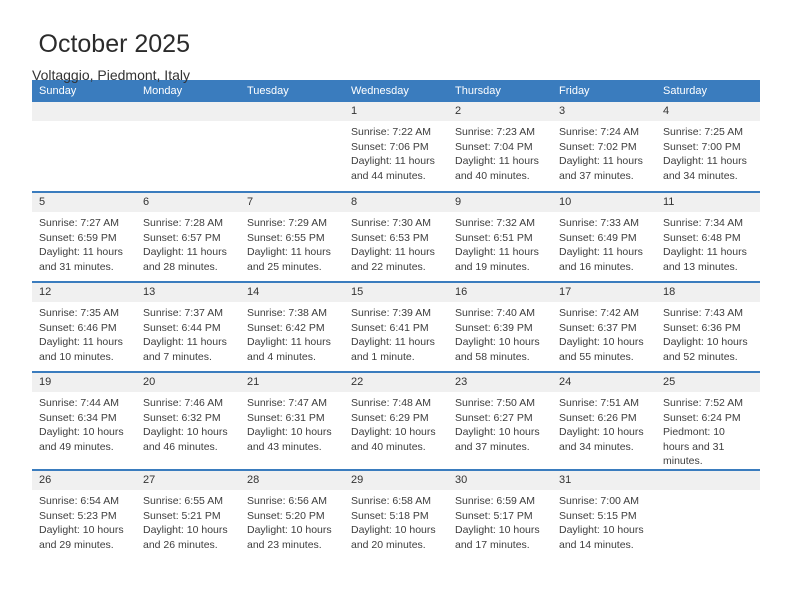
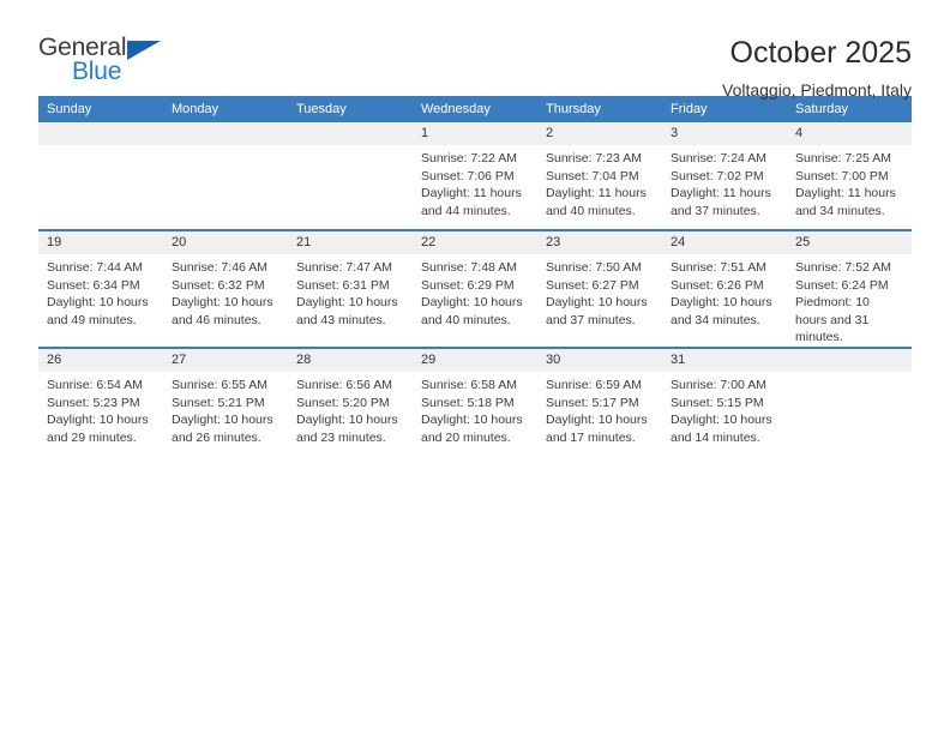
+ General
+ Blue
  October 2025
  Voltaggio, Piedmont, Italy
  Sunday	Monday	Tuesday	Wednesday	Thursday	Friday	Saturday
  			1Sunrise: 7:22 AMSunset: 7:06 PMDaylight: 11 hours and 44 minutes.	2Sunrise: 7:23 AMSunset: 7:04 PMDaylight: 11 hours and 40 minutes.	3Sunrise: 7:24 AMSunset: 7:02 PMDaylight: 11 hours and 37 minutes.	4Sunrise: 7:25 AMSunset: 7:00 PMDaylight: 11 hours and 34 minutes.
- 5Sunrise: 7:27 AMSunset: 6:59 PMDaylight: 11 hours and 31 minutes.	6Sunrise: 7:28 AMSunset: 6:57 PMDaylight: 11 hours and 28 minutes.	7Sunrise: 7:29 AMSunset: 6:55 PMDaylight: 11 hours and 25 minutes.	8Sunrise: 7:30 AMSunset: 6:53 PMDaylight: 11 hours and 22 minutes.	9Sunrise: 7:32 AMSunset: 6:51 PMDaylight: 11 hours and 19 minutes.	10Sunrise: 7:33 AMSunset: 6:49 PMDaylight: 11 hours and 16 minutes.	11Sunrise: 7:34 AMSunset: 6:48 PMDaylight: 11 hours and 13 minutes.
- 12Sunrise: 7:35 AMSunset: 6:46 PMDaylight: 11 hours and 10 minutes.	13Sunrise: 7:37 AMSunset: 6:44 PMDaylight: 11 hours and 7 minutes.	14Sunrise: 7:38 AMSunset: 6:42 PMDaylight: 11 hours and 4 minutes.	15Sunrise: 7:39 AMSunset: 6:41 PMDaylight: 11 hours and 1 minute.	16Sunrise: 7:40 AMSunset: 6:39 PMDaylight: 10 hours and 58 minutes.	17Sunrise: 7:42 AMSunset: 6:37 PMDaylight: 10 hours and 55 minutes.	18Sunrise: 7:43 AMSunset: 6:36 PMDaylight: 10 hours and 52 minutes.
  19Sunrise: 7:44 AMSunset: 6:34 PMDaylight: 10 hours and 49 minutes.	20Sunrise: 7:46 AMSunset: 6:32 PMDaylight: 10 hours and 46 minutes.	21Sunrise: 7:47 AMSunset: 6:31 PMDaylight: 10 hours and 43 minutes.	22Sunrise: 7:48 AMSunset: 6:29 PMDaylight: 10 hours and 40 minutes.	23Sunrise: 7:50 AMSunset: 6:27 PMDaylight: 10 hours and 37 minutes.	24Sunrise: 7:51 AMSunset: 6:26 PMDaylight: 10 hours and 34 minutes.	25Sunrise: 7:52 AMSunset: 6:24 PMPiedmont: 10 hours and 31 minutes.
  26Sunrise: 6:54 AMSunset: 5:23 PMDaylight: 10 hours and 29 minutes.	27Sunrise: 6:55 AMSunset: 5:21 PMDaylight: 10 hours and 26 minutes.	28Sunrise: 6:56 AMSunset: 5:20 PMDaylight: 10 hours and 23 minutes.	29Sunrise: 6:58 AMSunset: 5:18 PMDaylight: 10 hours and 20 minutes.	30Sunrise: 6:59 AMSunset: 5:17 PMDaylight: 10 hours and 17 minutes.	31Sunrise: 7:00 AMSunset: 5:15 PMDaylight: 10 hours and 14 minutes.
